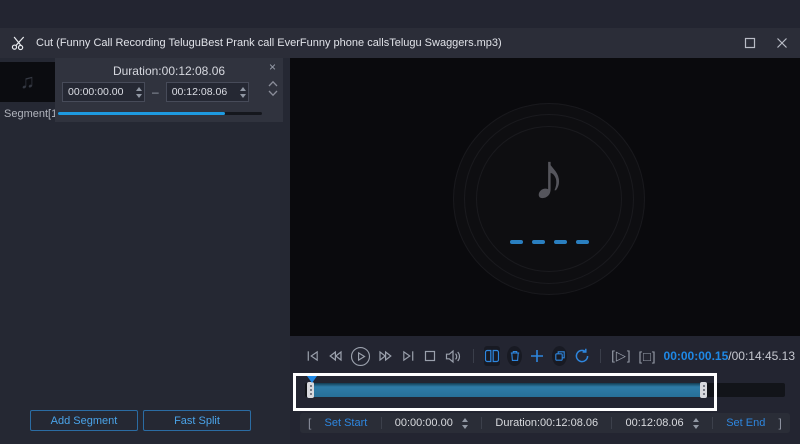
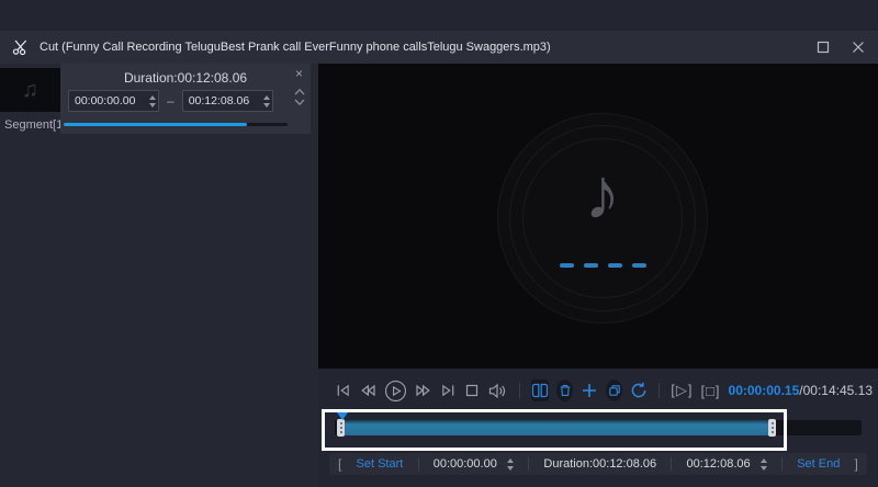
  Cut (Funny Call Recording TeluguBest Prank call EverFunny phone callsTelugu Swaggers.mp3)
  ♫
  Segment[
  Duration:00:12:08.06
  00:00:00.00
  –
  00:12:08.06
  ×
- Add Segment
- Fast Split
  ♪
  [▷]
  [□]
  00:00:00.15/00:14:45.13
  [
  Set Start
  00:00:00.00
  Duration:00:12:08.06
  00:12:08.06
  Set End
  ]
